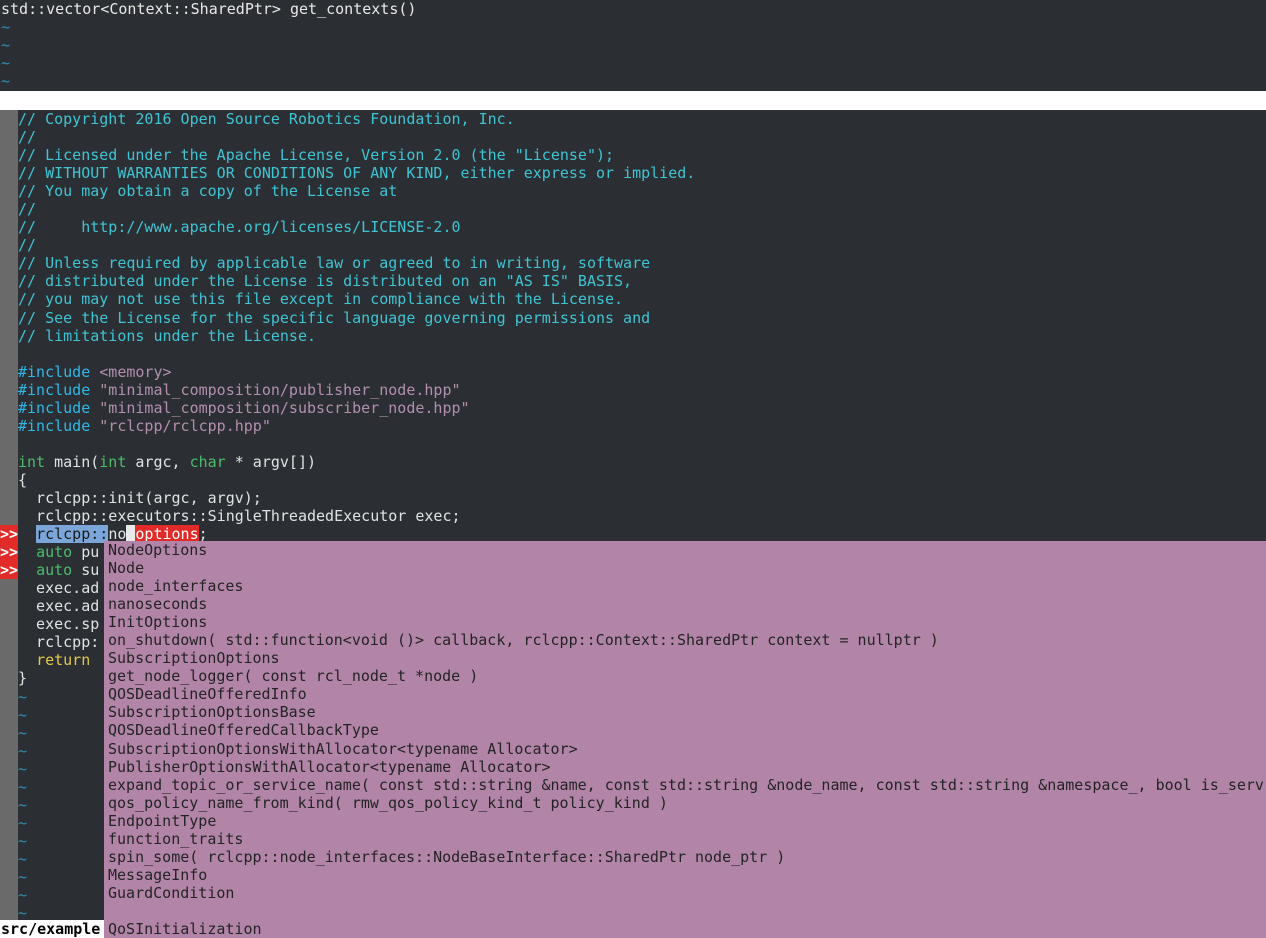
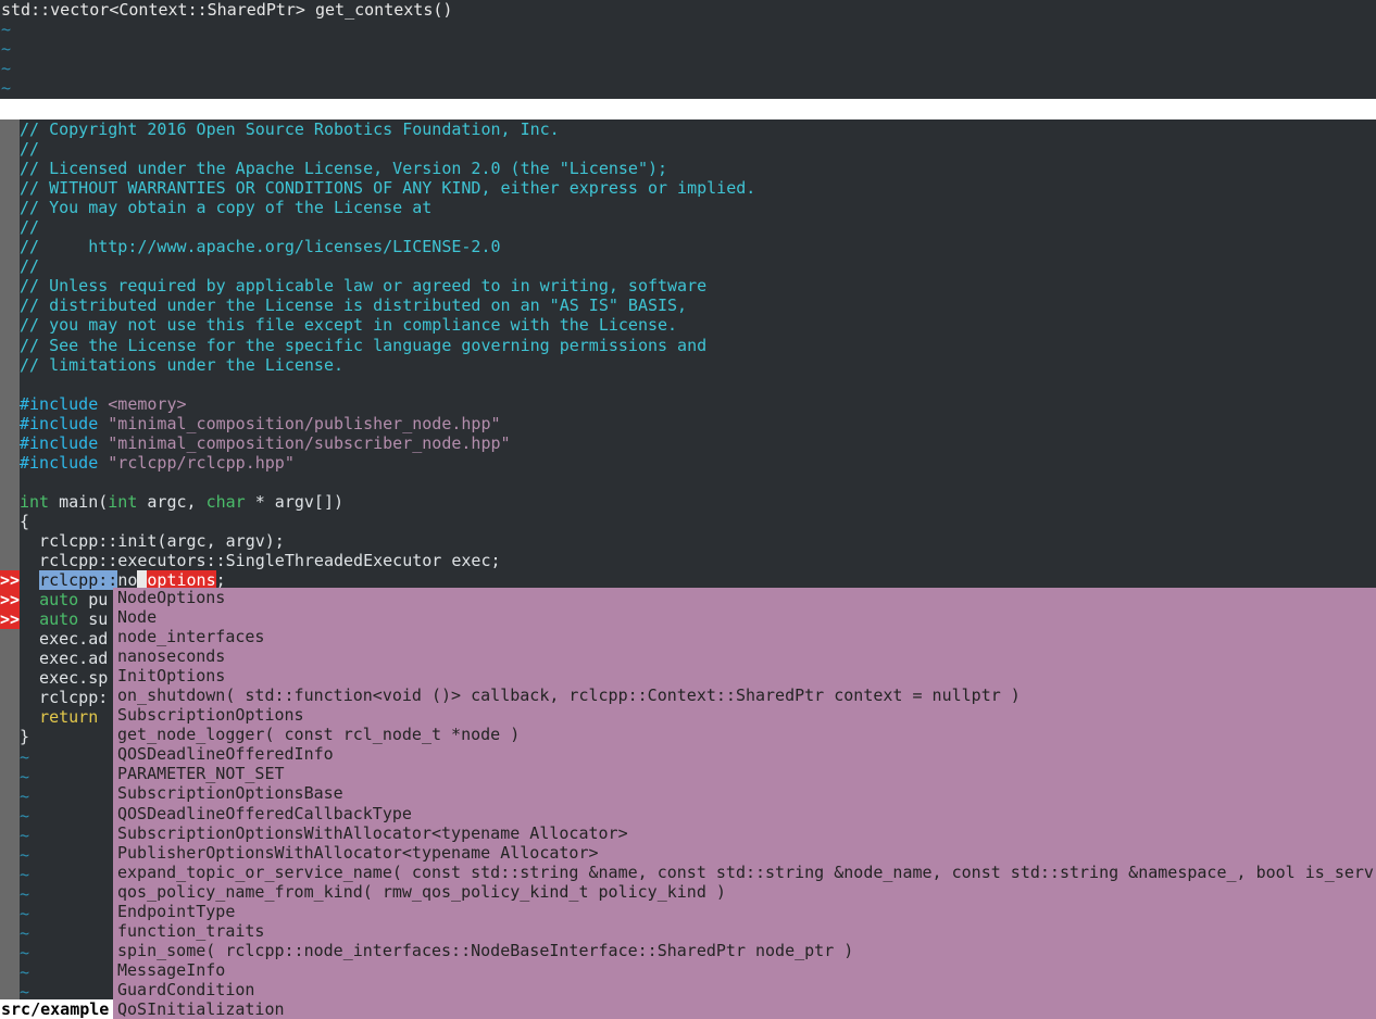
  std::vector<Context::SharedPtr> get_contexts()
  ~
  ~
  ~
  ~
  // Copyright 2016 Open Source Robotics Foundation, Inc.
  //
  // Licensed under the Apache License, Version 2.0 (the "License");
  // WITHOUT WARRANTIES OR CONDITIONS OF ANY KIND, either express or implied.
  // You may obtain a copy of the License at
  //
  // http://www.apache.org/licenses/LICENSE-2.0
  //
  // Unless required by applicable law or agreed to in writing, software
  // distributed under the License is distributed on an "AS IS" BASIS,
  // you may not use this file except in compliance with the License.
  // See the License for the specific language governing permissions and
  // limitations under the License.
  #include <memory>
  #include "minimal_composition/publisher_node.hpp"
  #include "minimal_composition/subscriber_node.hpp"
  #include "rclcpp/rclcpp.hpp"
  int main(int argc, char * argv[])
  {
  rclcpp::init(argc, argv);
  rclcpp::executors::SingleThreadedExecutor exec;
  >> rclcpp::no options;
  >> auto pu
  >> auto su
  exec.ad
  exec.ad
  exec.sp
  rclcpp:
  return
  }
  ~
  ~
  ~
  ~
  ~
  ~
  ~
  ~
  ~
  ~
  ~
  ~
  ~
  NodeOptions
  Node
  node_interfaces
  nanoseconds
  InitOptions
  on_shutdown( std::function<void ()> callback, rclcpp::Context::SharedPtr context = nullptr )
  SubscriptionOptions
  get_node_logger( const rcl_node_t *node )
  QOSDeadlineOfferedInfo
+ PARAMETER_NOT_SET
  SubscriptionOptionsBase
  QOSDeadlineOfferedCallbackType
  SubscriptionOptionsWithAllocator<typename Allocator>
  PublisherOptionsWithAllocator<typename Allocator>
  expand_topic_or_service_name( const std::string &name, const std::string &node_name, const std::string &namespace_, bool is_serv
  qos_policy_name_from_kind( rmw_qos_policy_kind_t policy_kind )
  EndpointType
  function_traits
  spin_some( rclcpp::node_interfaces::NodeBaseInterface::SharedPtr node_ptr )
  MessageInfo
  GuardCondition
  src/example
  QoSInitialization
